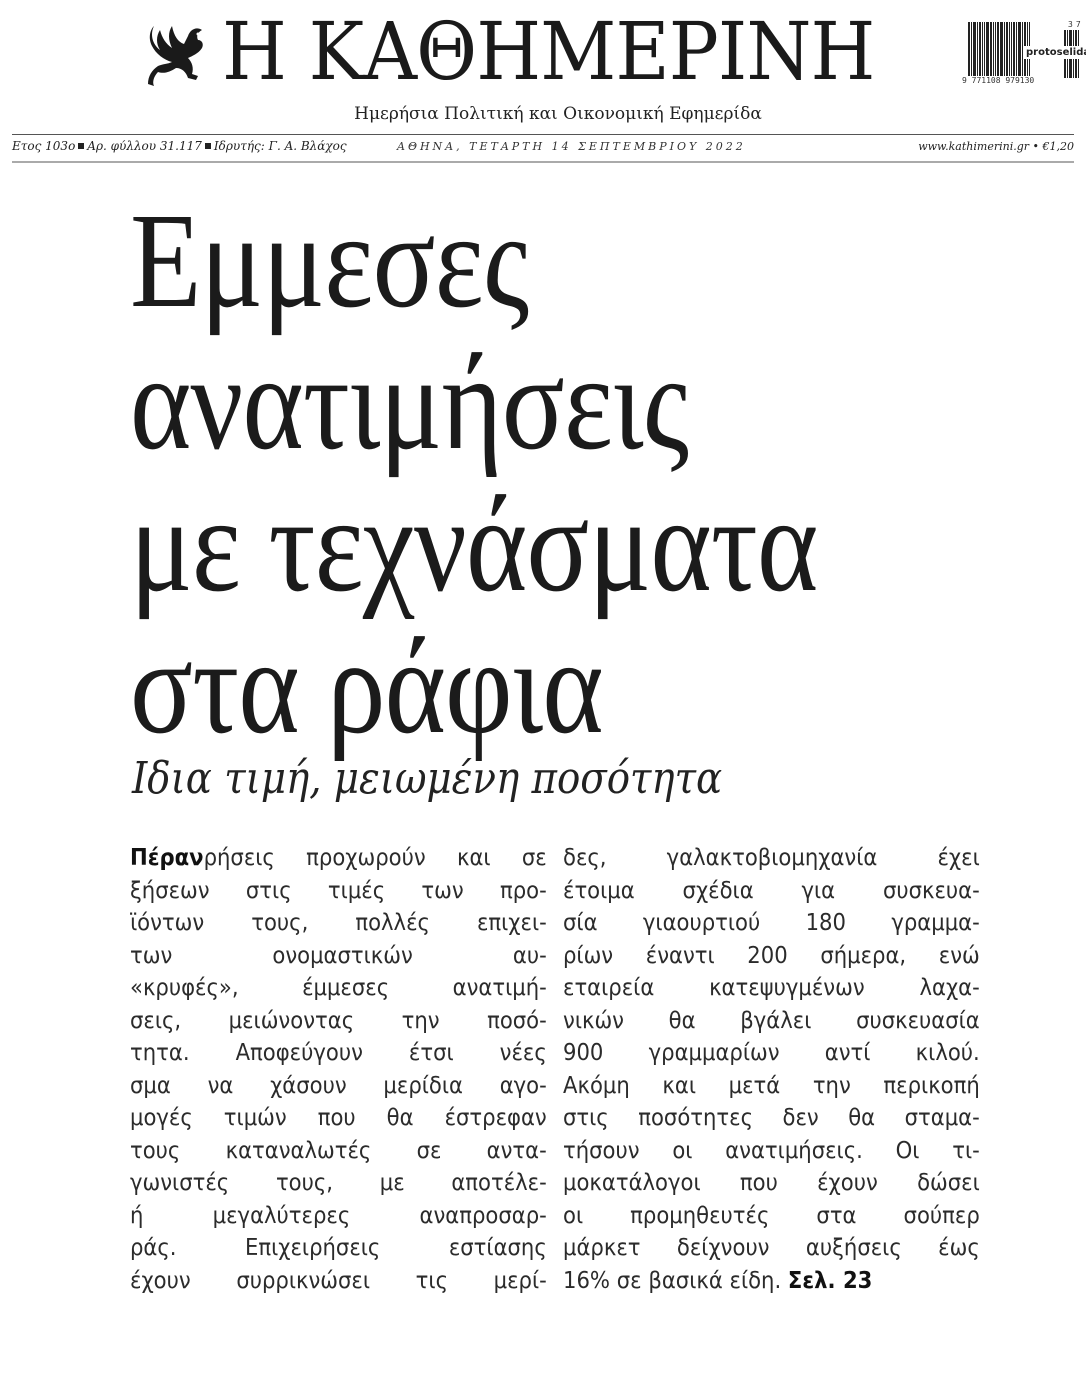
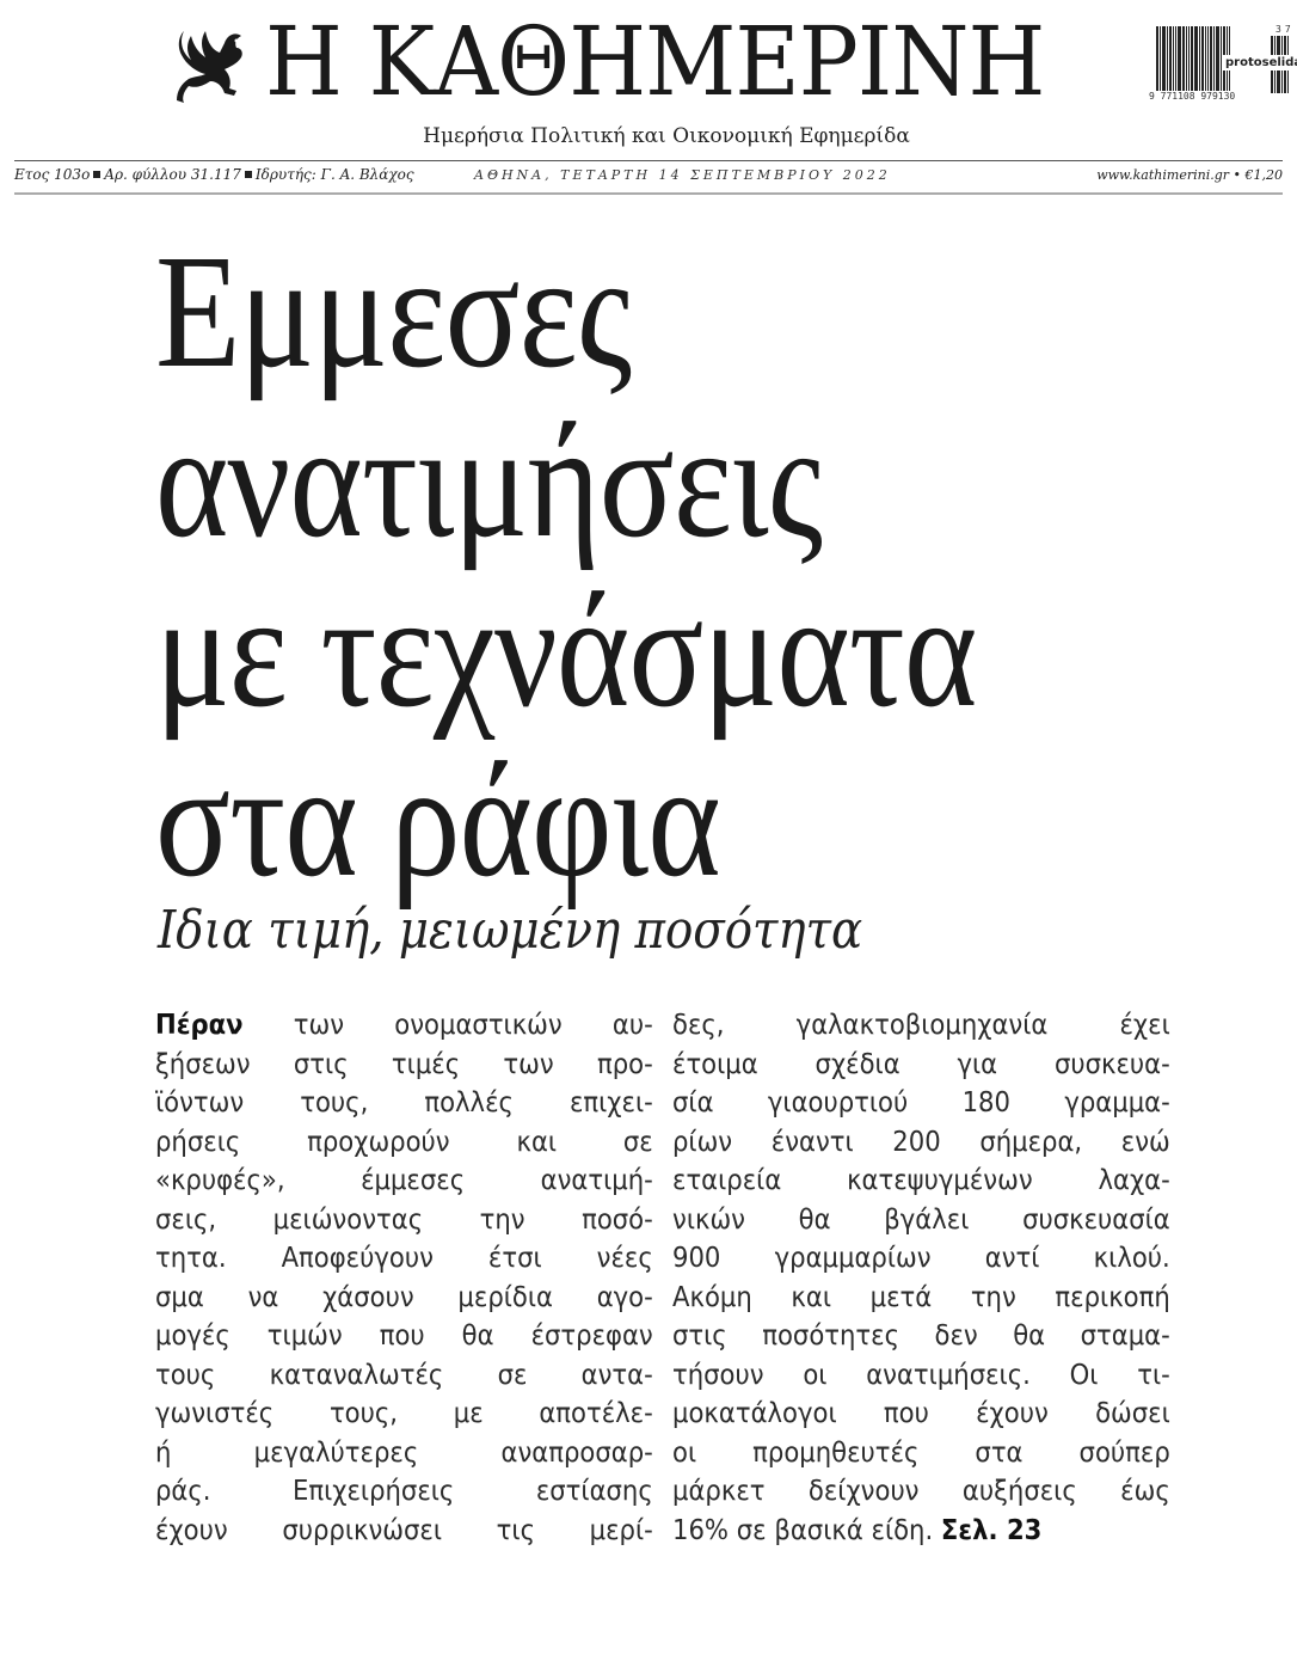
  Η ΚΑΘΗΜΕΡΙΝΗ
  37
  protoselid
  9 771108 979130
  Ημερήσια Πολιτική και Οικονομική Εφημερίδα
  Ετος 103ο Αρ. φύλλου 31.117 Ιδρυτής: Γ. Α. Βλάχος
  ΑΘΗΝΑ, ΤΕΤΑΡΤΗ 14 ΣΕΠΤΕΜΒΡΙΟΥ 2022
  www.kathimerini.gr • €1,20
  Εμμεσες
  ανατιμήσεις
  με τεχνάσματα
  στα ράφια
  Ιδια τιμή, μειωμένη ποσότητα
- Πέρανρήσεις προχωρούν και σε
+ Πέραν των ονομαστικών αυ-
  ξήσεων στις τιμές των προ-
  ϊόντων τους, πολλές επιχει-
- των ονομαστικών αυ-
+ ρήσεις προχωρούν και σε
  «κρυφές», έμμεσες ανατιμή-
  σεις, μειώνοντας την ποσό-
  τητα. Αποφεύγουν έτσι νέες
  σμα να χάσουν μερίδια αγο-
  μογές τιμών που θα έστρεφαν
  τους καταναλωτές σε αντα-
  γωνιστές τους, με αποτέλε-
  ή μεγαλύτερες αναπροσαρ-
  ράς. Επιχειρήσεις εστίασης
  έχουν συρρικνώσει τις μερί-
  δες, γαλακτοβιομηχανία έχει
  έτοιμα σχέδια για συσκευα-
  σία γιαουρτιού 180 γραμμα-
  ρίων έναντι 200 σήμερα, ενώ
  εταιρεία κατεψυγμένων λαχα-
  νικών θα βγάλει συσκευασία
  900 γραμμαρίων αντί κιλού.
  Ακόμη και μετά την περικοπή
  στις ποσότητες δεν θα σταμα-
  τήσουν οι ανατιμήσεις. Οι τι-
  μοκατάλογοι που έχουν δώσει
  οι προμηθευτές στα σούπερ
  μάρκετ δείχνουν αυξήσεις έως
  16% σε βασικά είδη. Σελ. 23
